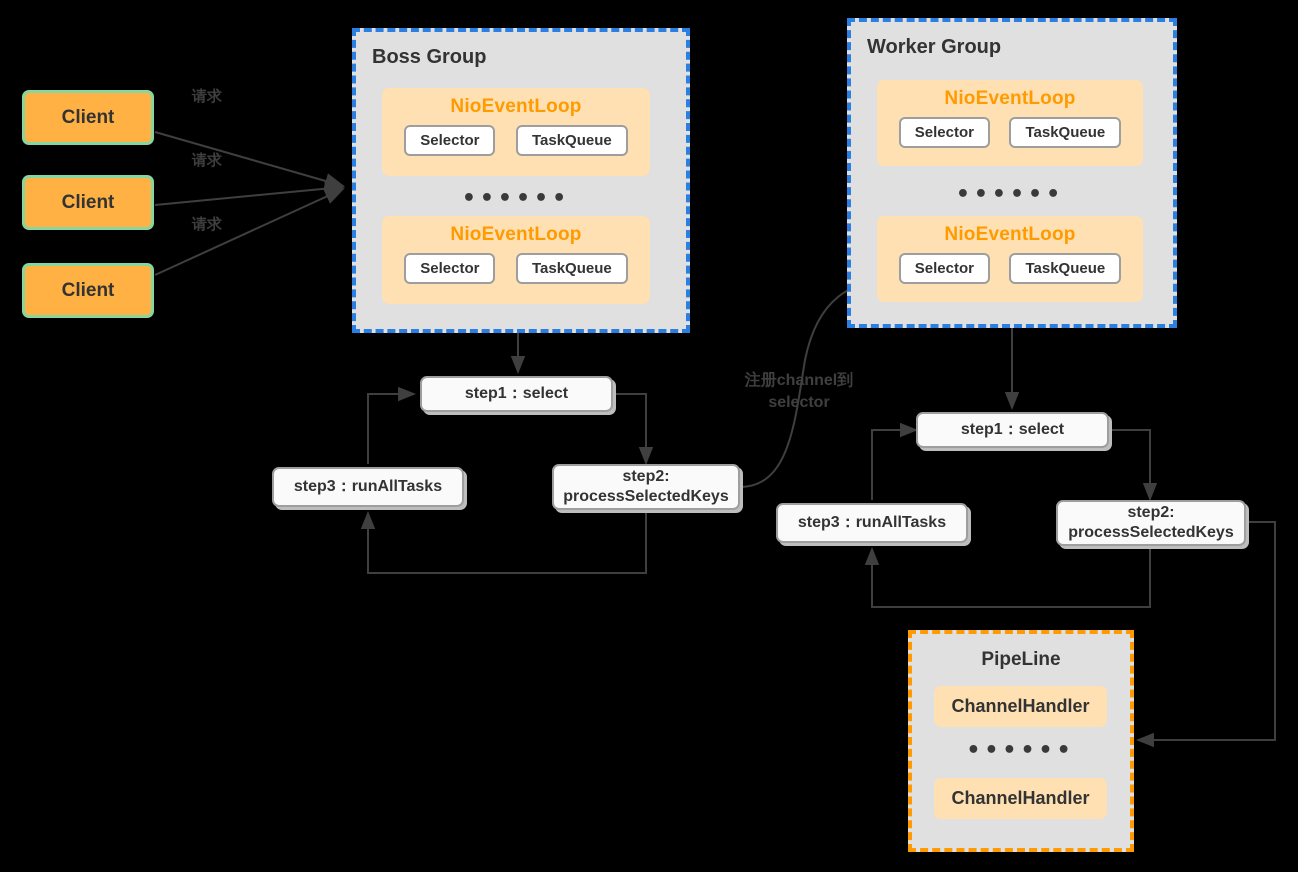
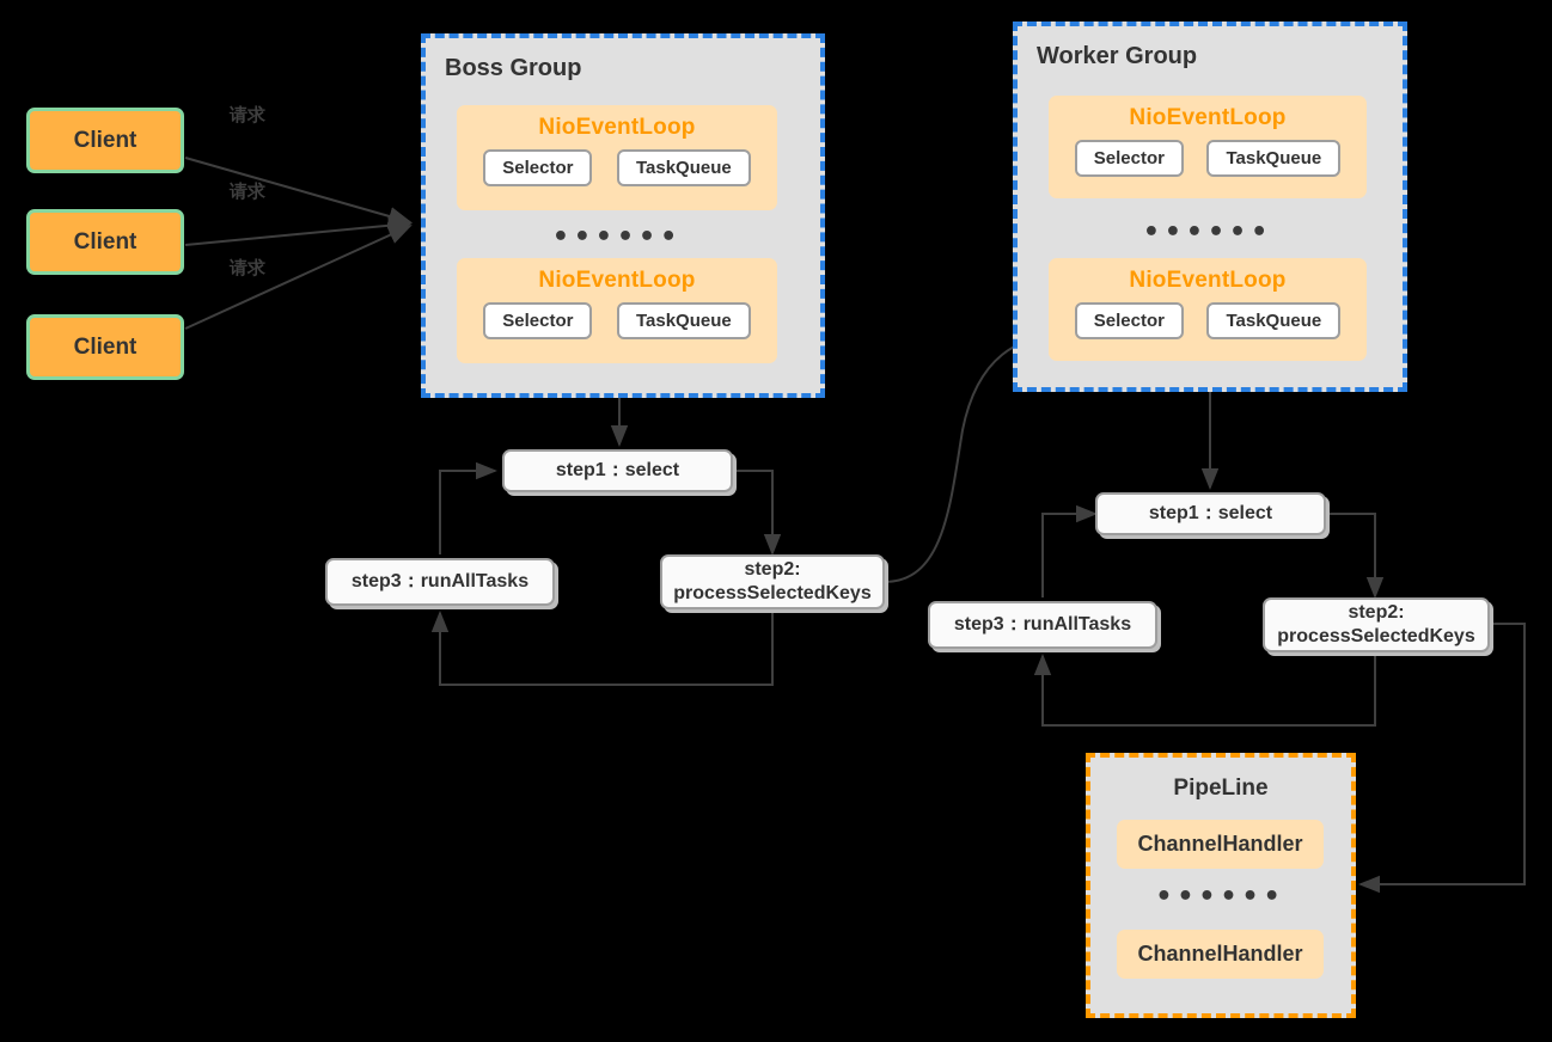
  Client
  Client
  Client
  请求
  请求
  请求
  Boss Group
  NioEventLoop
  Selector
  TaskQueue
  ••••••
  NioEventLoop
  Selector
  TaskQueue
  Worker Group
  NioEventLoop
  Selector
  TaskQueue
  ••••••
  NioEventLoop
  Selector
  TaskQueue
  step1：select
  step2:
  processSelectedKeys
  step3：runAllTasks
- 注册channel到
- selector
  step1：select
  step2:
  processSelectedKeys
  step3：runAllTasks
  PipeLine
  ChannelHandler
  ••••••
  ChannelHandler
